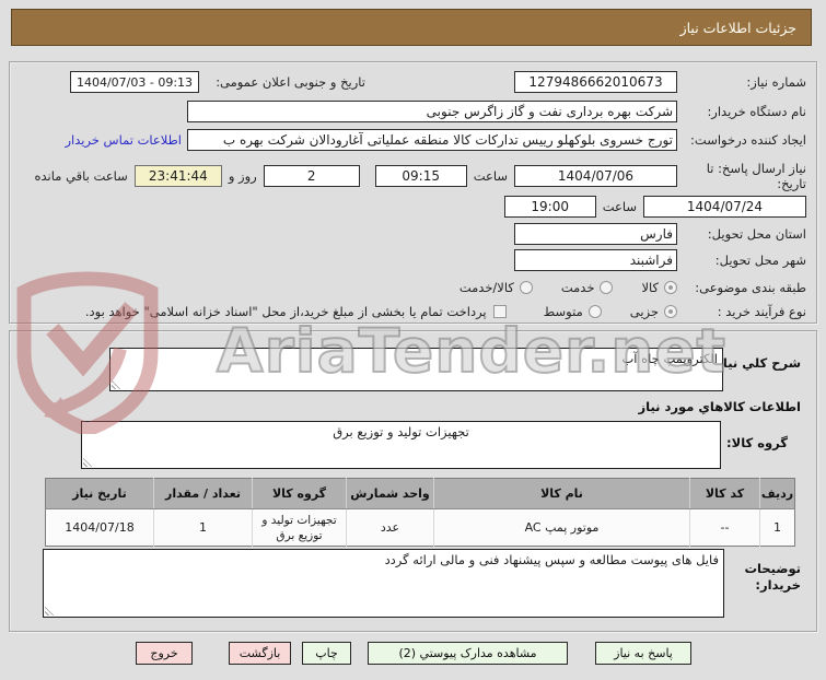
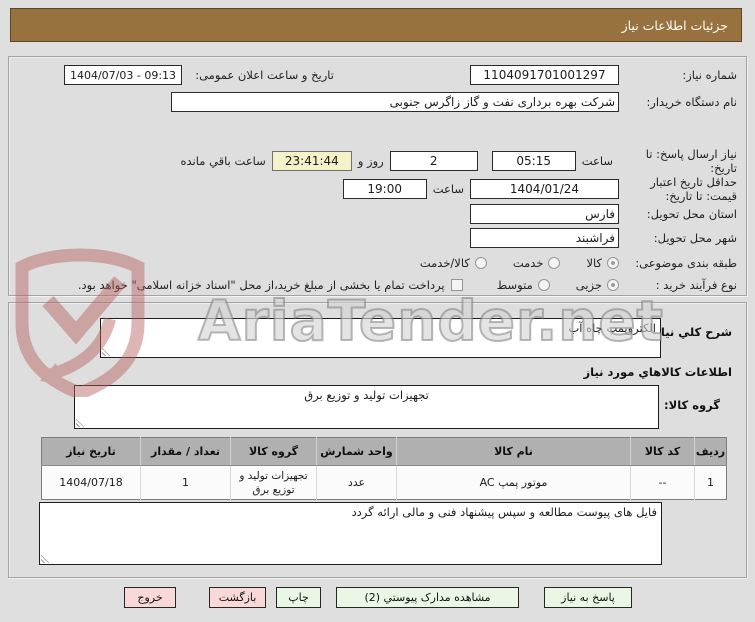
  جزئیات اطلاعات نیاز
  شماره نیاز:
- 1279486662010673
+ 1104091701001297
- تاریخ و جنوبی اعلان عمومی:
+ تاریخ و ساعت اعلان عمومی:
  1404/07/03 - 09:13
  نام دستگاه خریدار:
  شرکت بهره برداری نفت و گاز زاگرس جنوبی
- ایجاد کننده درخواست:
- تورج خسروی بلوکهلو رییس تدارکات کالا منطقه عملیاتی آغارودالان شرکت بهره ب
- اطلاعات تماس خریدار
  نیاز ارسال پاسخ: تا تاریخ:
- 1404/07/06
  ساعت
- 09:15
+ 05:15
  2
  روز و
  23:41:44
  ساعت باقي مانده
+ حداقل تاریخ اعتبار قیمت: تا تاریخ:
- 1404/07/24
+ 1404/01/24
  ساعت
  19:00
  استان محل تحویل:
  فارس
  شهر محل تحویل:
  فراشبند
  طبقه بندی موضوعی:
  کالا
  خدمت
  کالا/خدمت
  نوع فرآیند خرید :
  جزیی
  متوسط
  پرداخت تمام یا بخشی از مبلغ خرید،از محل "اسناد خزانه اسلامی" خواهد بود.
  شرح کلي نیا
  الکتروپمپ چاه آب
  اطلاعات کالاهاي مورد نیاز
  گروه کالا:
  تجهیزات تولید و توزیع برق
  ردیف	کد کالا	نام کالا	واحد شمارش	گروه کالا	تعداد / مقدار	تاریخ نیاز
  1	--	موتور پمپ AC	عدد	تجهیزات تولید و توزیع برق	1	1404/07/18
- توضیحات خریدار:
  فایل های پیوست مطالعه و سپس پیشنهاد فنی و مالی ارائه گردد
  پاسخ به نیاز
  مشاهده مدارک پیوستي (2)
  چاپ
  بازگشت
  خروج
  AriaTender.net
